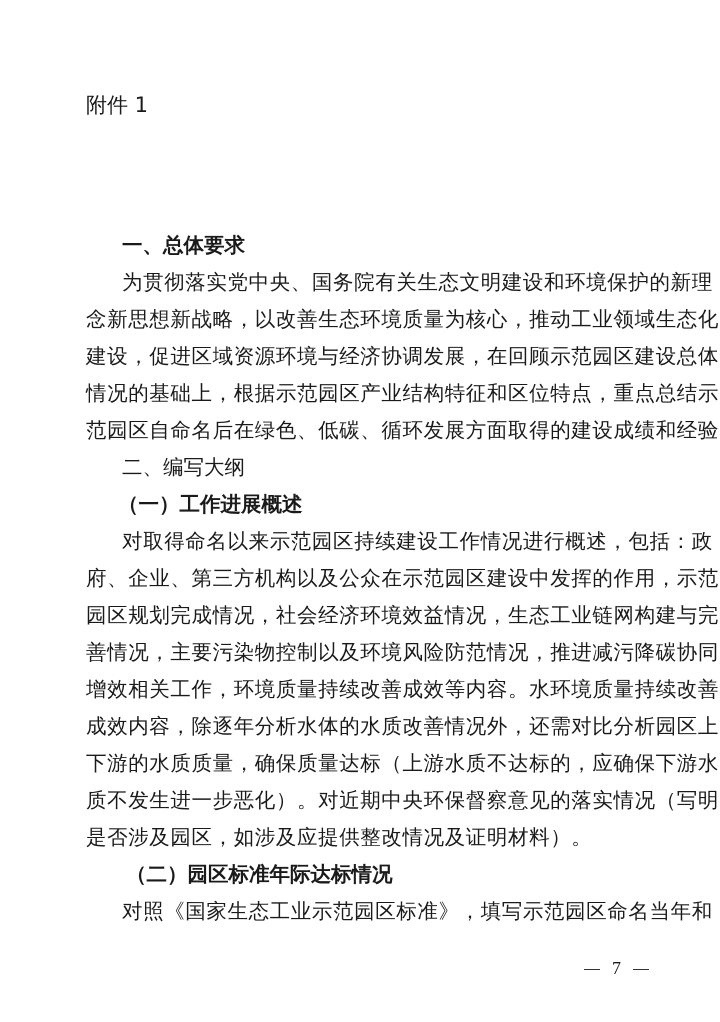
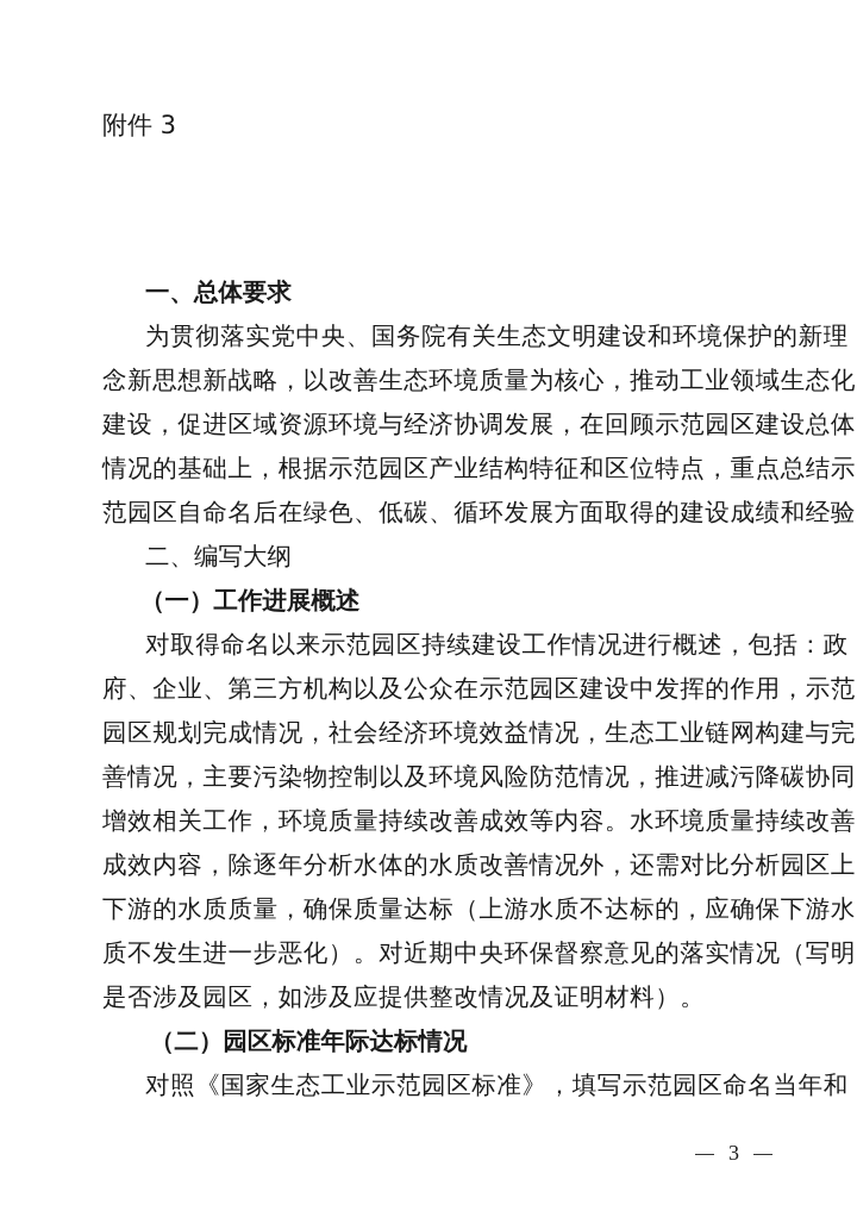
- 附件 1
+ 附件 3
  一、总体要求
  为贯彻落实党中央、国务院有关生态文明建设和环境保护的新理
  念新思想新战略，以改善生态环境质量为核心，推动工业领域生态化
  建设，促进区域资源环境与经济协调发展，在回顾示范园区建设总体
  情况的基础上，根据示范园区产业结构特征和区位特点，重点总结示
  范园区自命名后在绿色、低碳、循环发展方面取得的建设成绩和经验
  二、编写大纲
  （一）工作进展概述
  对取得命名以来示范园区持续建设工作情况进行概述，包括：政
  府、企业、第三方机构以及公众在示范园区建设中发挥的作用，示范
  园区规划完成情况，社会经济环境效益情况，生态工业链网构建与完
  善情况，主要污染物控制以及环境风险防范情况，推进减污降碳协同
  增效相关工作，环境质量持续改善成效等内容。水环境质量持续改善
  成效内容，除逐年分析水体的水质改善情况外，还需对比分析园区上
  下游的水质质量，确保质量达标（上游水质不达标的，应确保下游水
  质不发生进一步恶化）。对近期中央环保督察意见的落实情况（写明
  是否涉及园区，如涉及应提供整改情况及证明材料）。
  （二）园区标准年际达标情况
  对照《国家生态工业示范园区标准》，填写示范园区命名当年和
- 7
+ 3
